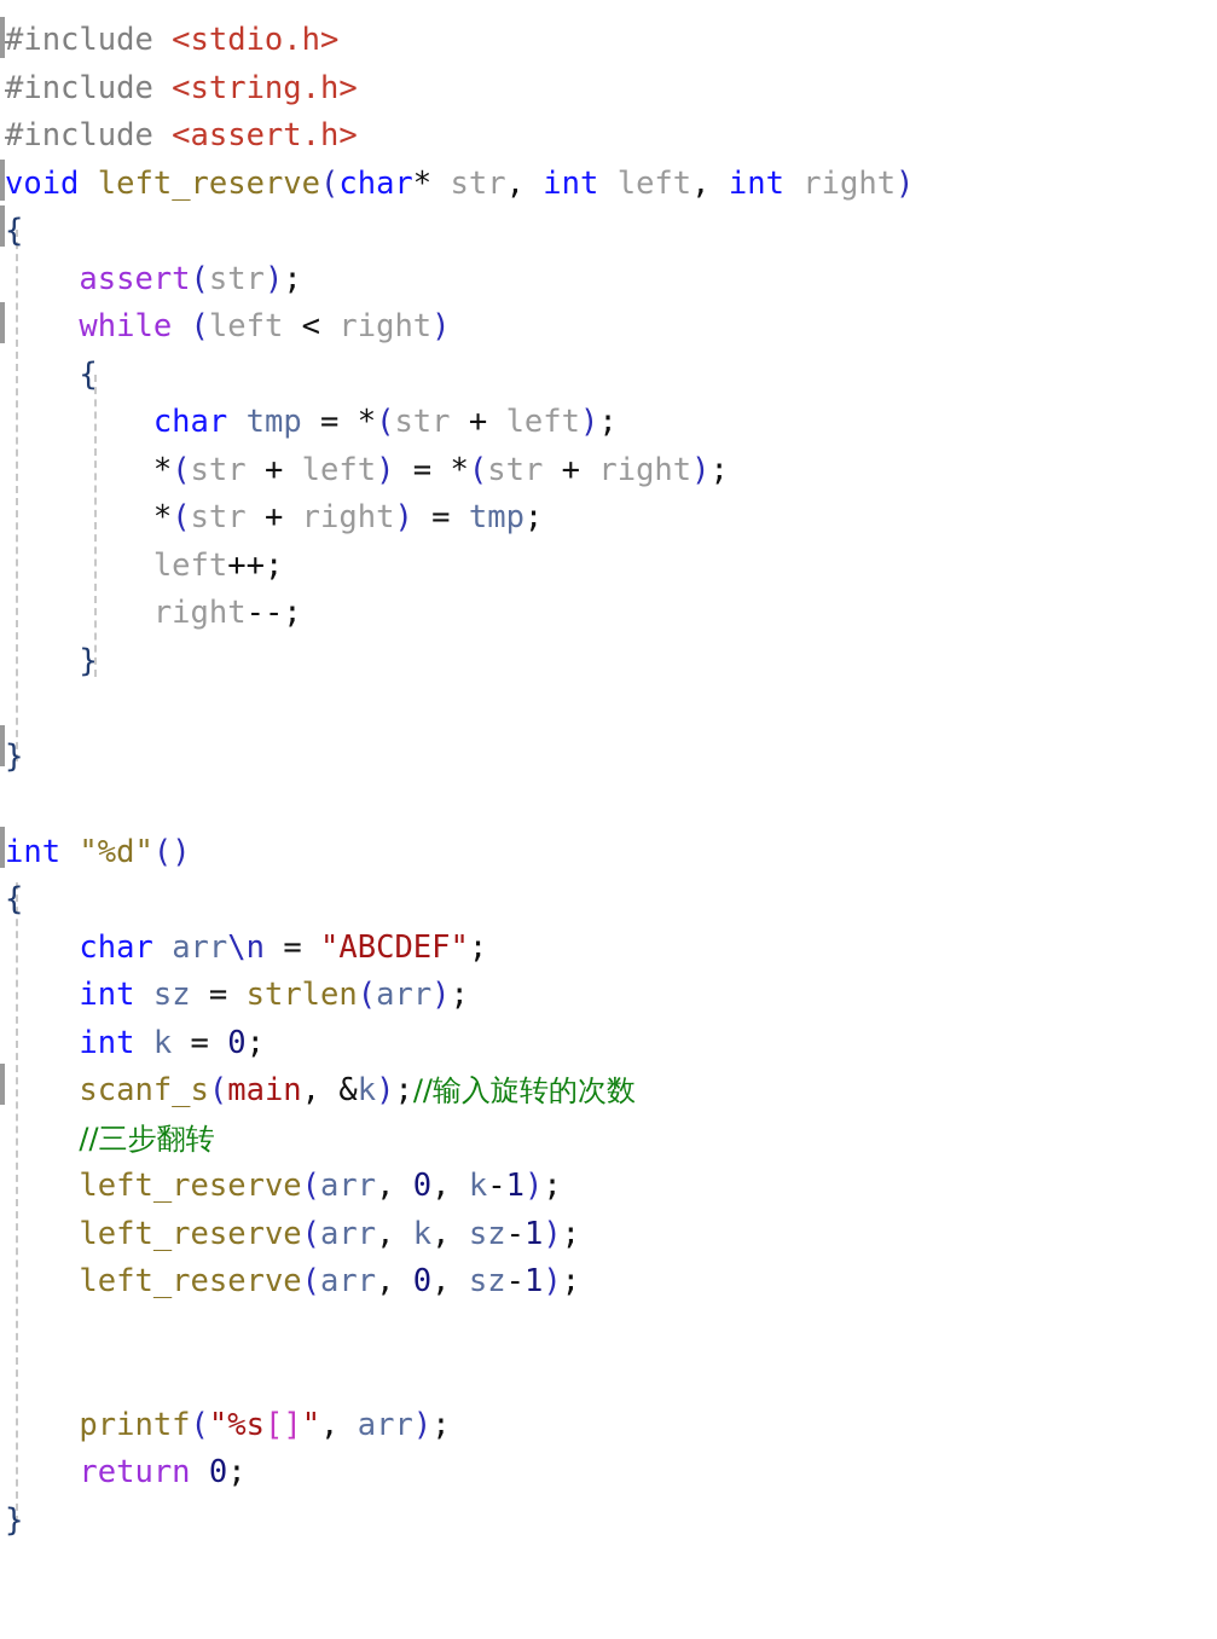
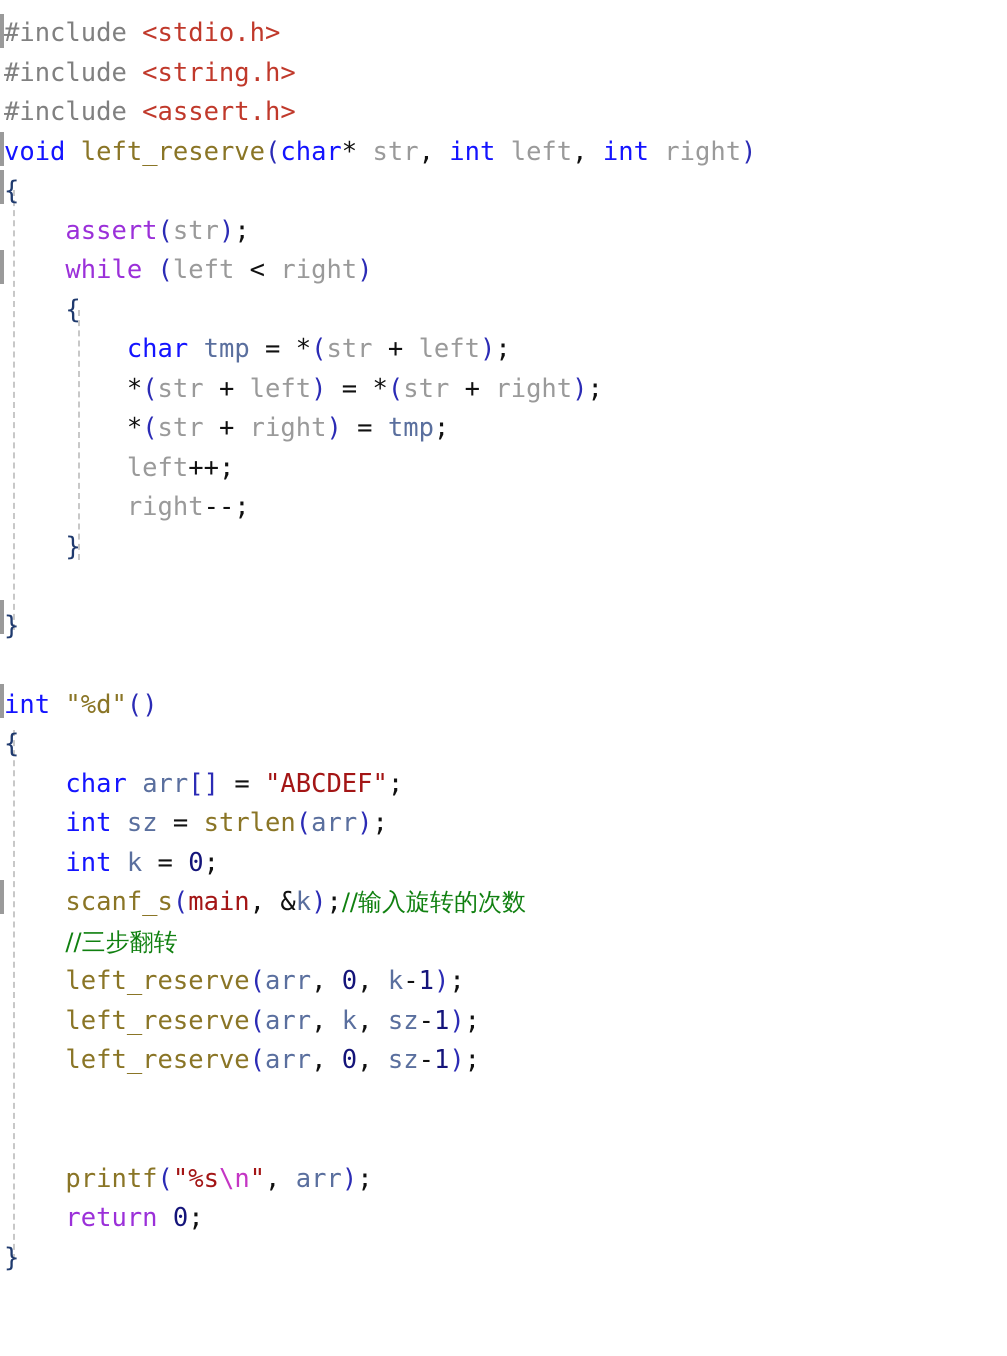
  #include <stdio.h>
  #include <string.h>
  #include <assert.h>
  void left_reserve(char* str, int left, int right)
  {
  assert(str);
  while (left < right)
  {
  char tmp = *(str + left);
  *(str + left) = *(str + right);
  *(str + right) = tmp;
  left++;
  right--;
  }
  }
  int "%d"()
  {
- char arr\n = "ABCDEF";
+ char arr[] = "ABCDEF";
  int sz = strlen(arr);
  int k = 0;
  scanf_s(main, &k);//输入旋转的次数
  //三步翻转
  left_reserve(arr, 0, k-1);
  left_reserve(arr, k, sz-1);
  left_reserve(arr, 0, sz-1);
- printf("%s[]", arr);
+ printf("%s\n", arr);
  return 0;
  }
